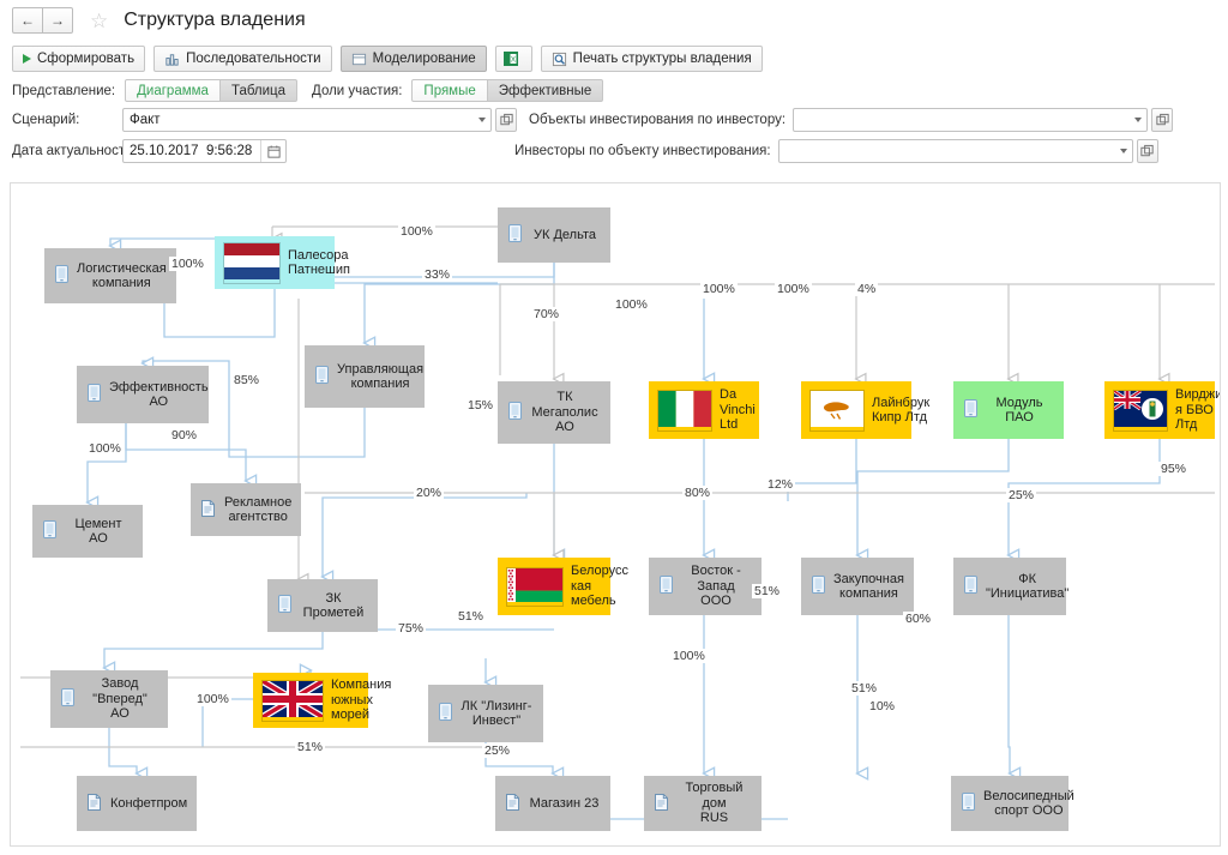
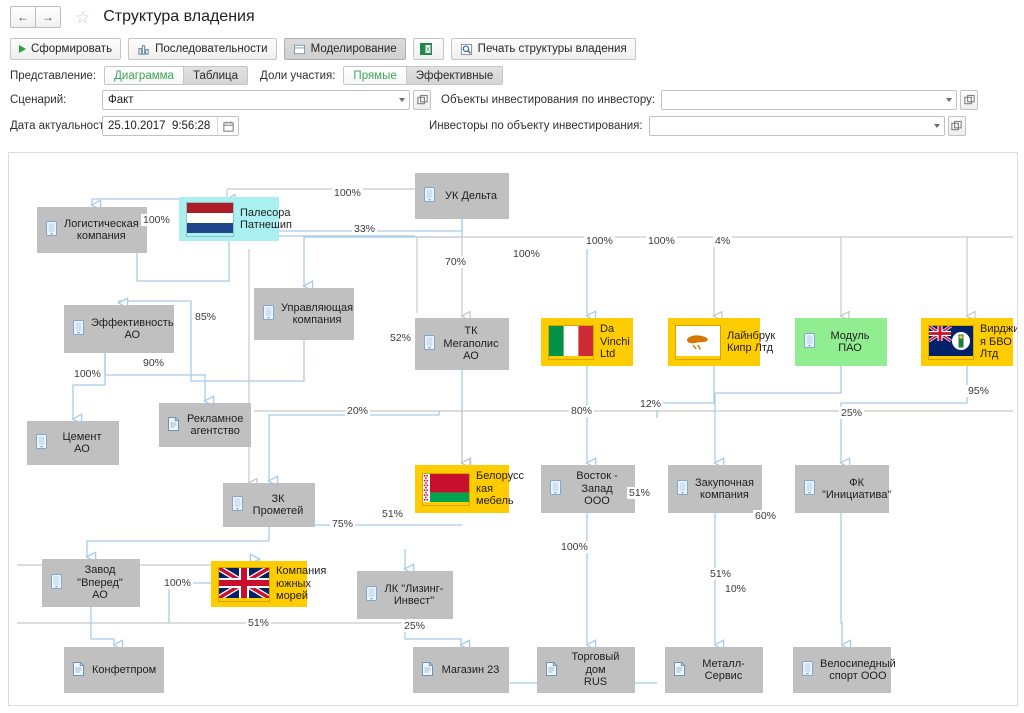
  ←
  →
  ☆
  Структура владения
  Сформировать
  Последовательности
  Моделирование
  Печать структуры владения
  Представление:
  Диаграмма
  Таблица
  Доли участия:
  Прямые
  Эффективные
  Сценарий:
  Факт
  Объекты инвестирования по инвестору:
  Дата актуальнос
  25.10.2017 9:56:28
  Инвесторы по объекту инвестирования:
  УК Дельта
  Палесора
  Патнешип
  Логистическая
  компания
  Управляющая
  компания
  Эффективность
  АО
  ТК Мегаполис
  АО
  Da Vinchi
  Ltd
  Лайнбрук
  Кипр Лтд
  Модуль ПАО
  Вирджи
  я БВО
  Лтд
  Рекламное
  агентство
  Цемент АО
  ЗК Прометей
  Белорусс
  кая
  мебель
  Восток - Запад
  ООО
  Закупочная
  компания
  ФК
  "Инициатива"
  Завод "Вперед"
  АО
  Компания
  южных
  морей
  ЛК "Лизинг-
  Инвест"
  Конфетпром
  Магазин 23
  Торговый дом
  RUS
+ Металл-Сервис
  Велосипедный
  спорт ООО
  100%
  100%
  33%
  70%
  100%
  100%
  100%
  4%
  85%
- 15%
+ 52%
  100%
  90%
  20%
  80%
  12%
  95%
  25%
  51%
  75%
  51%
  60%
  100%
  51%
  10%
  100%
  51%
  25%
